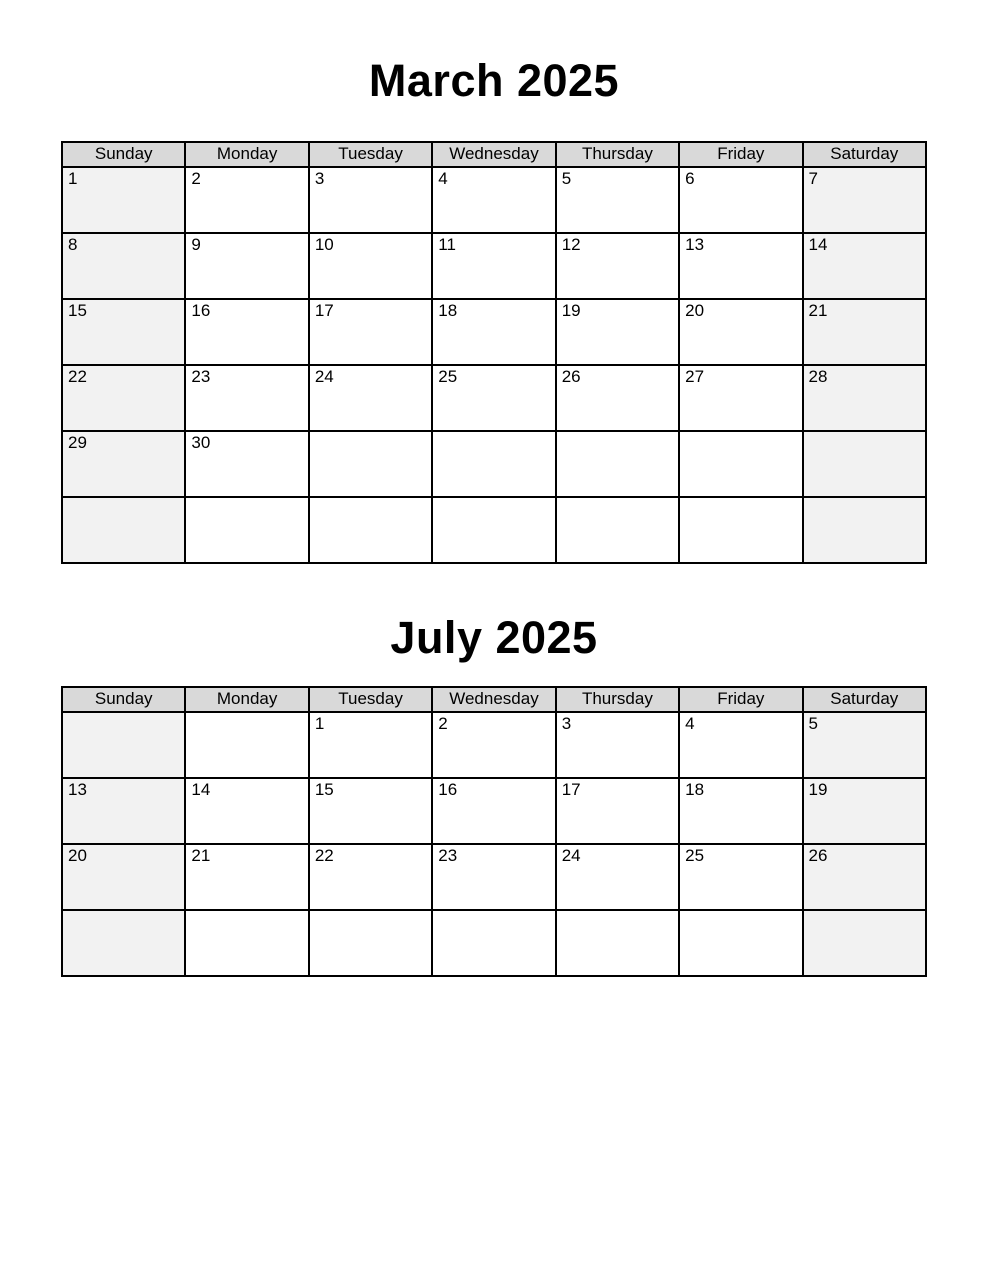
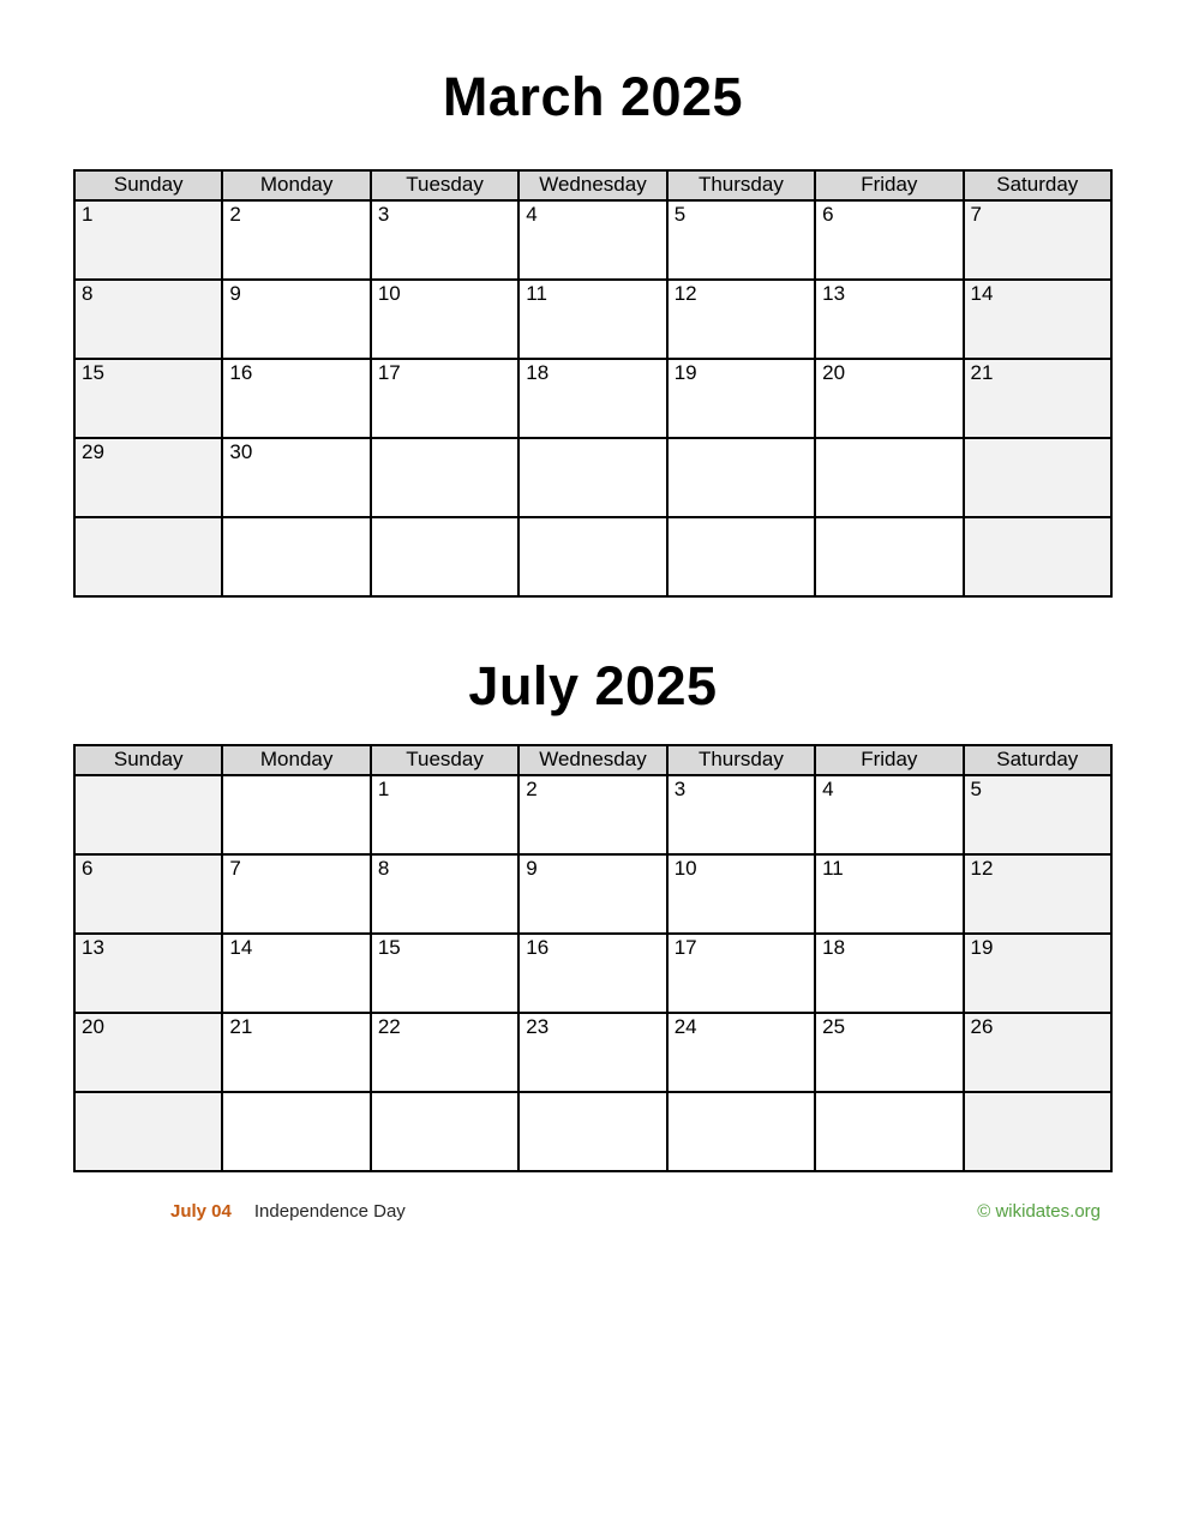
  March 2025
  Sunday	Monday	Tuesday	Wednesday	Thursday	Friday	Saturday
  1	2	3	4	5	6	7
  8	9	10	11	12	13	14
  15	16	17	18	19	20	21
- 22	23	24	25	26	27	28
  29	30
  July 2025
  Sunday	Monday	Tuesday	Wednesday	Thursday	Friday	Saturday
  		1	2	3	4	5
+ 6	7	8	9	10	11	12
  13	14	15	16	17	18	19
  20	21	22	23	24	25	26
+ July 04
+ Independence Day
+ © wikidates.org
